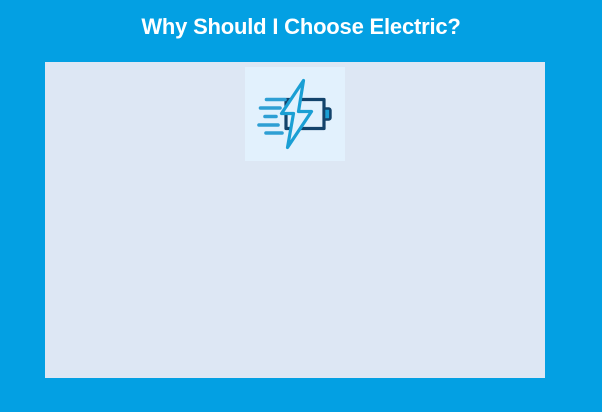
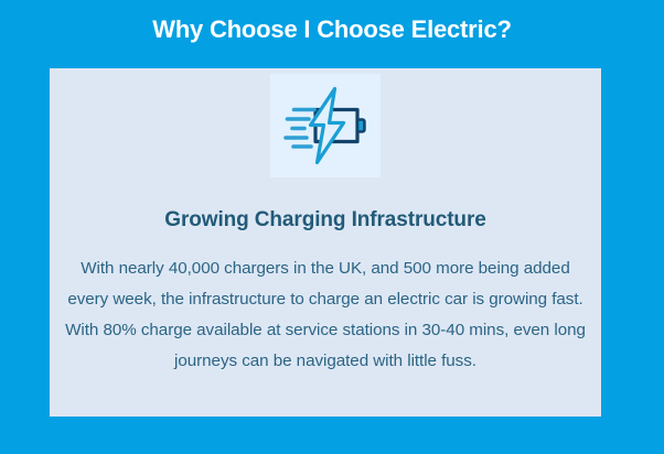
- Why Should I Choose Electric?
+ Why Choose I Choose Electric?
+ Growing Charging Infrastructure
+ With nearly 40,000 chargers in the UK, and 500 more being added every week, the infrastructure to charge an electric car is growing fast. With 80% charge available at service stations in 30-40 mins, even long journeys can be navigated with little fuss.
